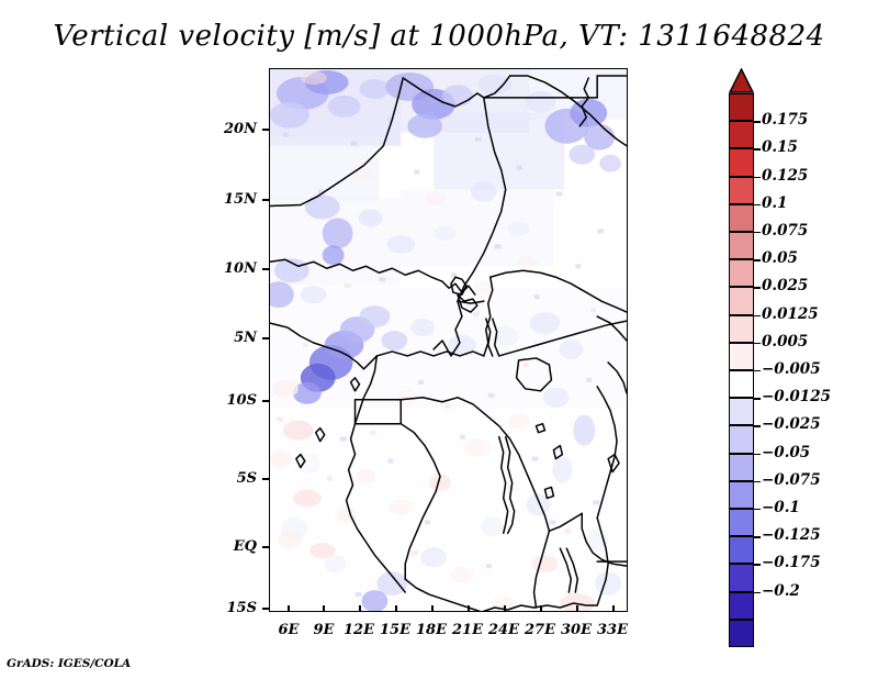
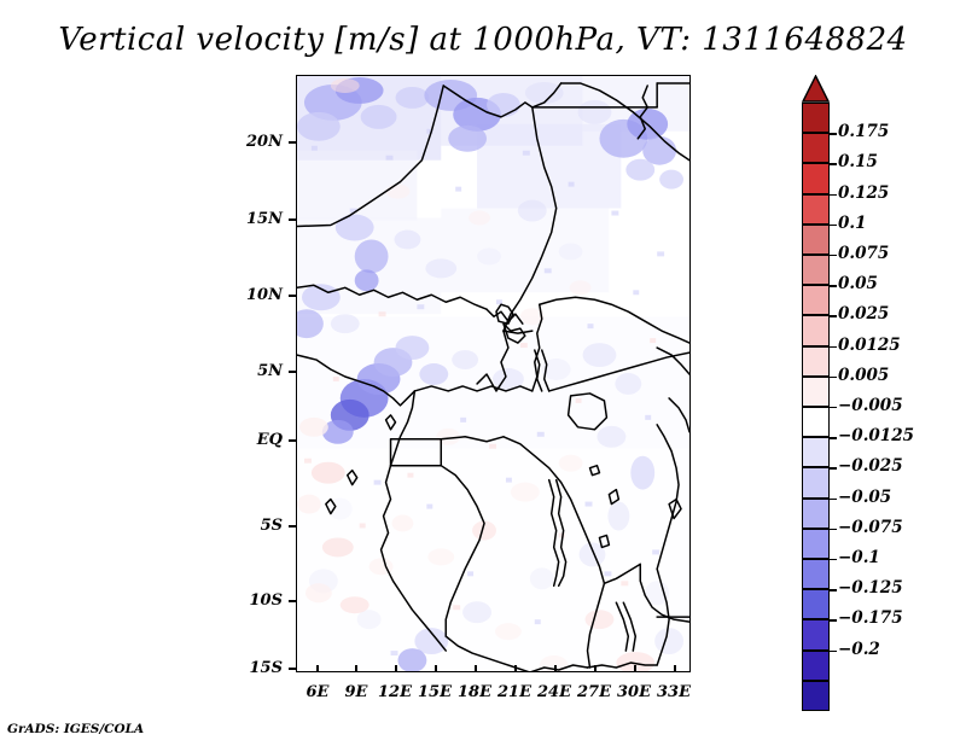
  Vertical velocity [m/s] at 1000hPa, VT: 1311648824
  20N
  15N
  10N
  5N
- 10S
+ EQ
  5S
- EQ
+ 10S
  15S
  6E
  9E
  12E
  15E
  18E
  21E
  24E
  27E
  30E
  33E
  0.175
  0.15
  0.125
  0.1
  0.075
  0.05
  0.025
  0.0125
  0.005
  −0.005
  −0.0125
  −0.025
  −0.05
  −0.075
  −0.1
  −0.125
  −0.175
  −0.2
  GrADS: IGES/COLA
